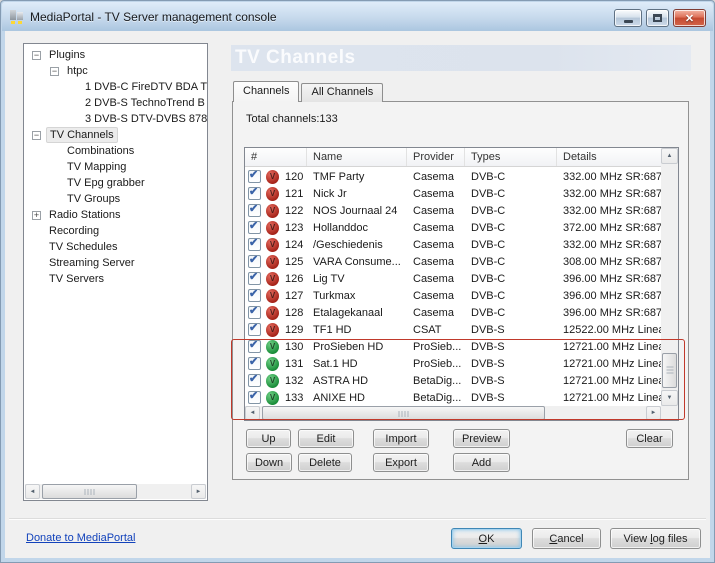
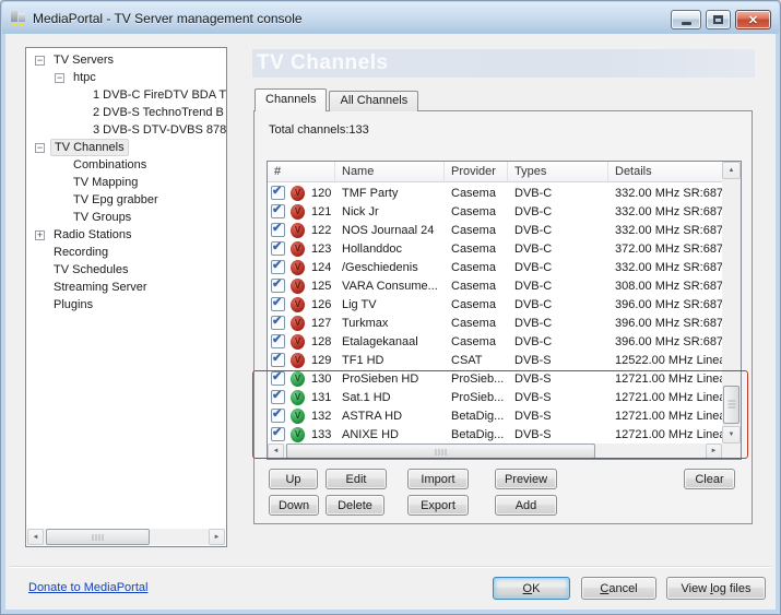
  MediaPortal - TV Server management console
  ✕
  −
- Plugins
+ TV Servers
  −
  htpc
  1 DVB-C FireDTV BDA T
  2 DVB-S TechnoTrend B
  3 DVB-S DTV-DVBS 878
  −
  TV Channels
  Combinations
  TV Mapping
  TV Epg grabber
  TV Groups
  +
  Radio Stations
  Recording
  TV Schedules
  Streaming Server
- TV Servers
+ Plugins
  TV Channels
  Channels
  All Channels
  Total channels:133
  #
  Name
  Provider
  Types
  Details
  ✔
  V
  120
  TMF Party
  Casema
  DVB-C
  332.00 MHz SR:687
  ✔
  V
  121
  Nick Jr
  Casema
  DVB-C
  332.00 MHz SR:687
  ✔
  V
  122
  NOS Journaal 24
  Casema
  DVB-C
  332.00 MHz SR:687
  ✔
  V
  123
  Hollanddoc
  Casema
  DVB-C
  372.00 MHz SR:687
  ✔
  V
  124
  /Geschiedenis
  Casema
  DVB-C
  332.00 MHz SR:687
  ✔
  V
  125
  VARA Consume...
  Casema
  DVB-C
  308.00 MHz SR:687
  ✔
  V
  126
  Lig TV
  Casema
  DVB-C
  396.00 MHz SR:687
  ✔
  V
  127
  Turkmax
  Casema
  DVB-C
  396.00 MHz SR:687
  ✔
  V
  128
  Etalagekanaal
  Casema
  DVB-C
  396.00 MHz SR:687
  ✔
  V
  129
  TF1 HD
  CSAT
  DVB-S
  12522.00 MHz Line
  ✔
  V
  130
  ProSieben HD
  ProSieb...
  DVB-S
  12721.00 MHz Line
  ✔
  V
  131
  Sat.1 HD
  ProSieb...
  DVB-S
  12721.00 MHz Line
  ✔
  V
  132
  ASTRA HD
  BetaDig...
  DVB-S
  12721.00 MHz Line
  ✔
  V
  133
  ANIXE HD
  BetaDig...
  DVB-S
  12721.00 MHz Line
  Up
  Edit
  Import
  Preview
  Down
  Delete
  Export
  Add
  Clear
  Donate to MediaPortal
  OK
  Cancel
  View log files
